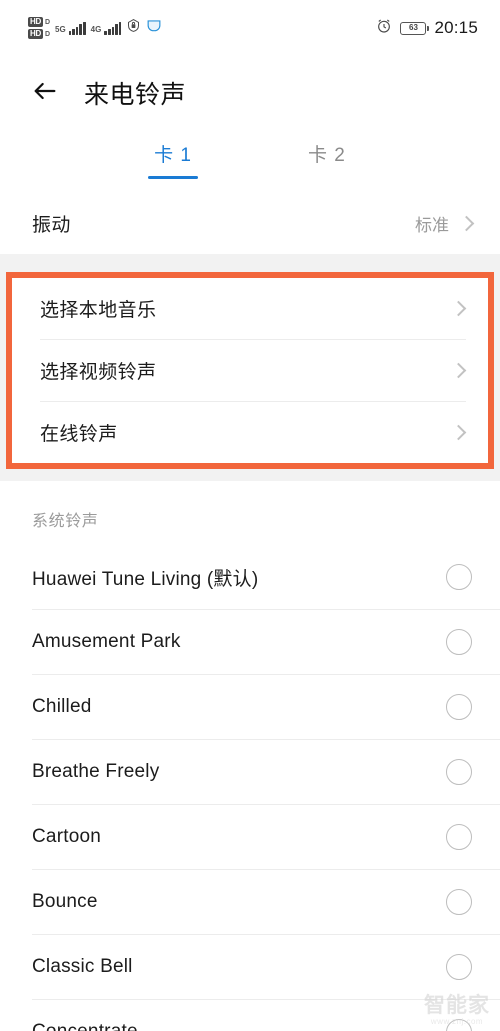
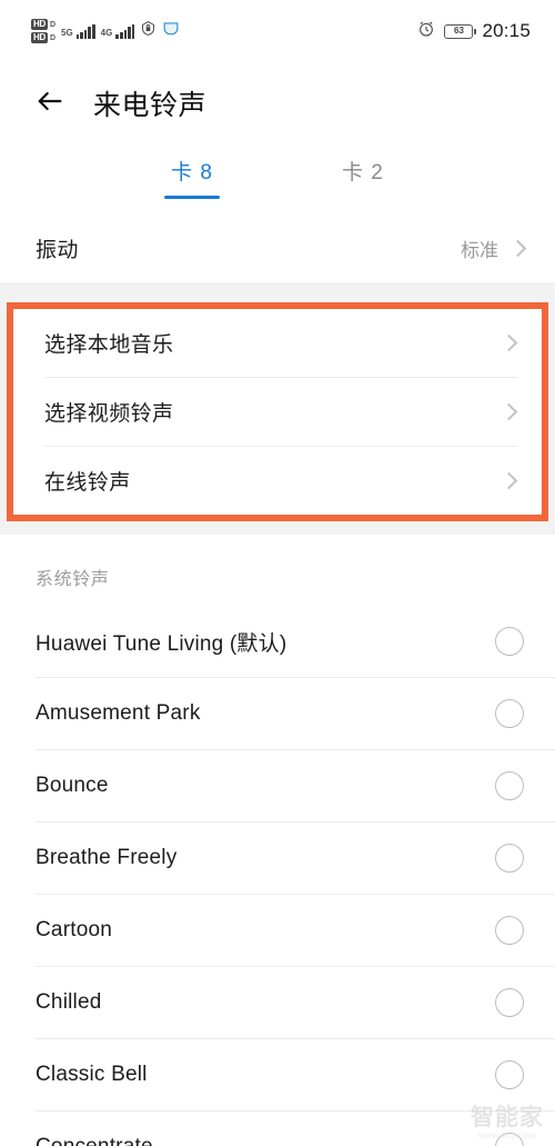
  HD
  HD
  5G
  4G
  63
  20:15
  来电铃声
- 卡 1
+ 卡 8
  卡 2
  振动
  标准
  选择本地音乐
  选择视频铃声
  在线铃声
  系统铃声
  Huawei Tune Living (默认)
  Amusement Park
- Chilled
+ Bounce
  Breathe Freely
  Cartoon
- Bounce
+ Chilled
  Classic Bell
  智能家
  www.znj.com
